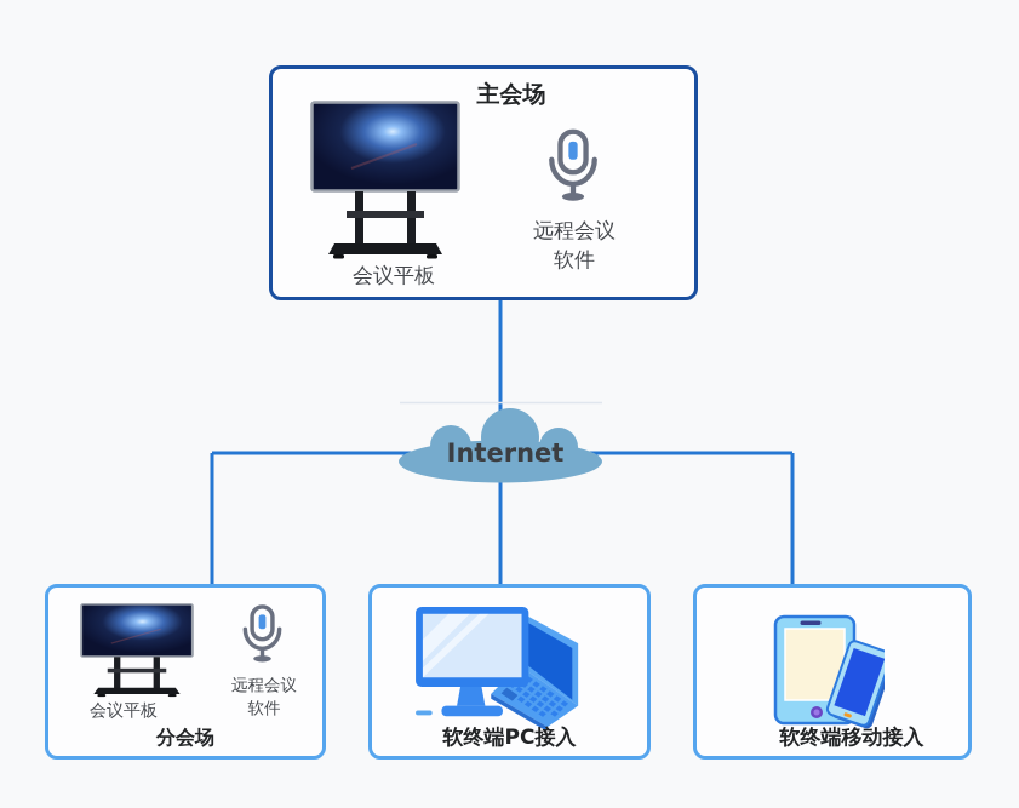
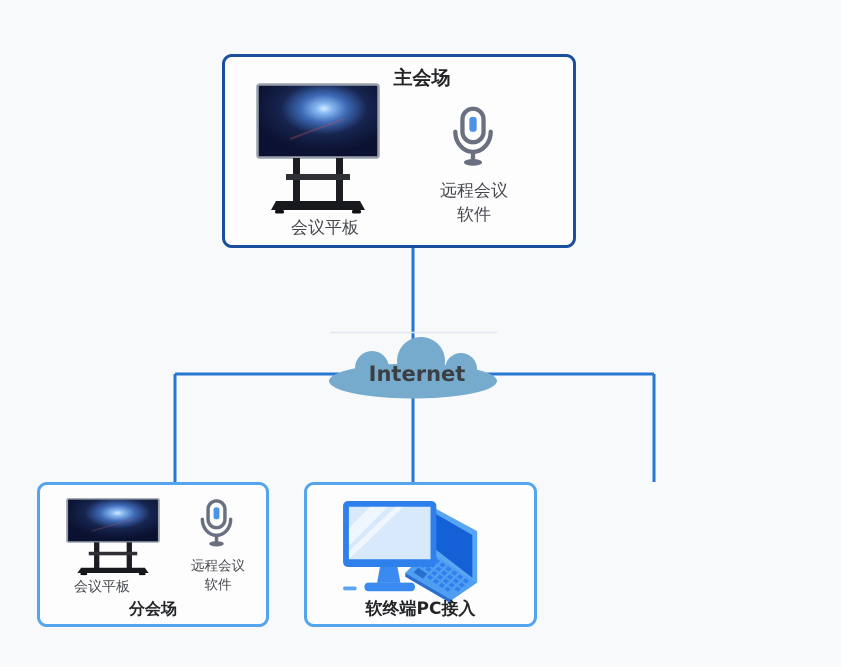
  Internet
  主会场
  会议平板
  远程会议
  软件
  会议平板
  远程会议
  软件
  分会场
  软终端PC接入
- 软终端移动接入
